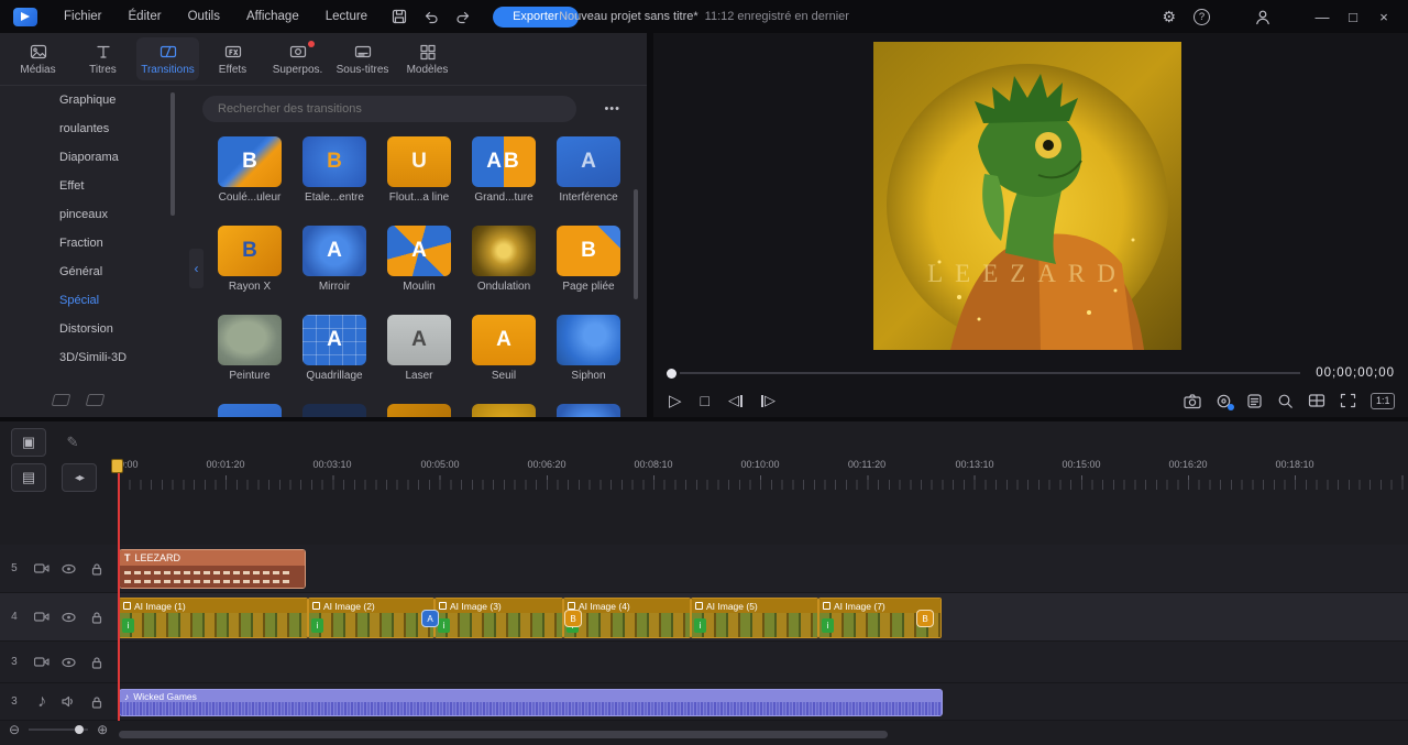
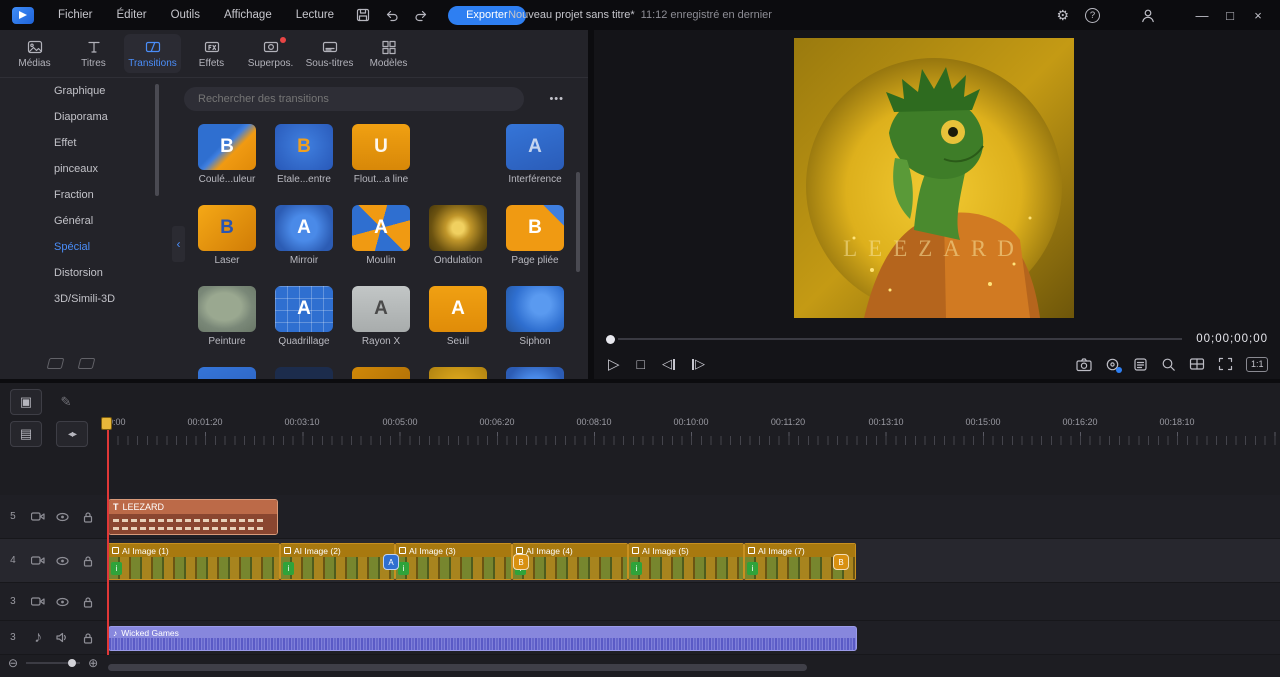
  Fichier
  Éditer
  Outils
  Affichage
  Lecture
  Exporter
  Nouveau projet sans titre*
  11:12 enregistré en dernier
  ⚙
  ?
  —
  □
  ×
  Médias
  Titres
  Transitions
  Effets
  Superpos.
  Sous-titres
  Modèles
  Graphique
- roulantes
  Diaporama
  Effet
  pinceaux
  Fraction
  Général
  Spécial
  Distorsion
  3D/Simili-3D
  ‹
  Rechercher des transitions
  •••
  B
  Coulé...uleur
  B
  Etale...entre
  U
  Flout...a line
- AB
- Grand...ture
  A
  Interférence
  B
- Rayon X
+ Laser
  A
  Mirroir
  A
  Moulin
  Ondulation
  B
  Page pliée
  Peinture
  A
  Quadrillage
  A
- Laser
+ Rayon X
  A
  Seuil
  Siphon
  LEEZARD
  00;00;00;00
  ▷
  □
  ◁
  ▷
  1:1
  ▣
  ✎
  ▤
  ◂▸
  :00
  00:01:20
  00:03:10
  00:05:00
  00:06:20
  00:08:10
  00:10:00
  00:11:20
  00:13:10
  00:15:00
  00:16:20
  00:18:10
  5
  T
  LEEZARD
  4
  AI Image (1)
  i
  AI Image (2)
  i
  AI Image (3)
  i
  AI Image (4)
  AI Image (5)
  i
  AI Image (7)
  i
  A
  B
  B
  3
  3
  ♪
  ♪
  Wicked Games
  ⊖
  ⊕
